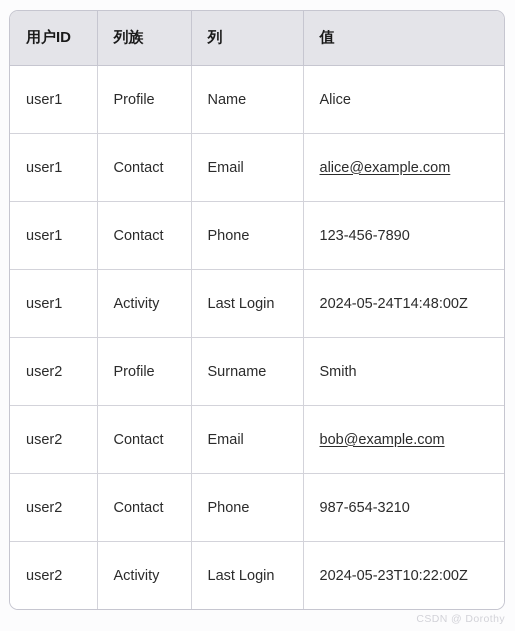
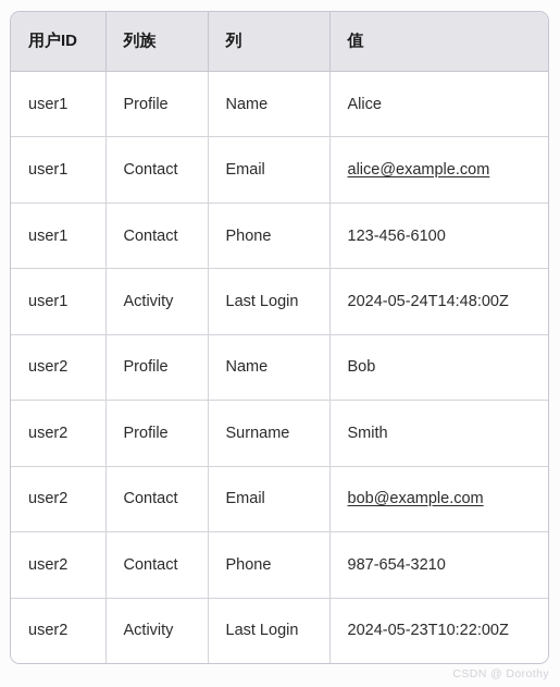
  用户ID	列族	列	值
  user1	Profile	Name	Alice
  user1	Contact	Email	alice@example.com
- user1	Contact	Phone	123-456-7890
+ user1	Contact	Phone	123-456-6100
  user1	Activity	Last Login	2024-05-24T14:48:00Z
+ user2	Profile	Name	Bob
  user2	Profile	Surname	Smith
  user2	Contact	Email	bob@example.com
  user2	Contact	Phone	987-654-3210
  user2	Activity	Last Login	2024-05-23T10:22:00Z
  CSDN @ Dorothy
